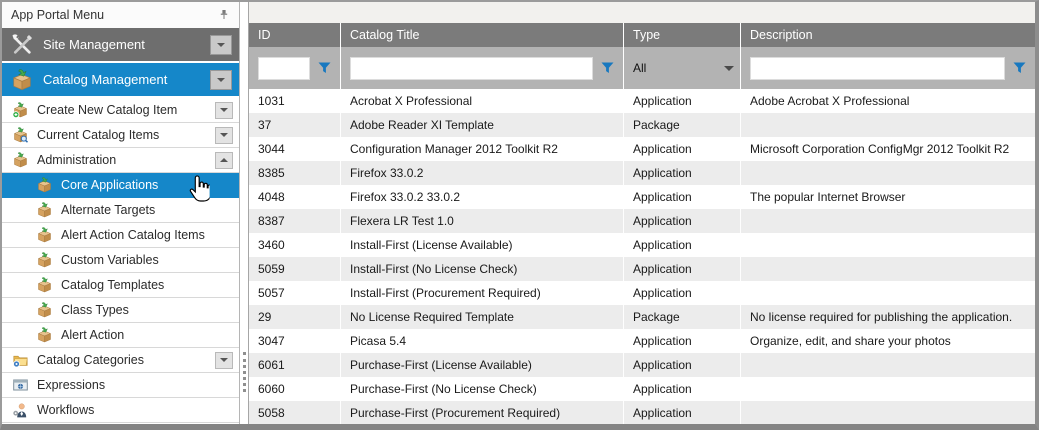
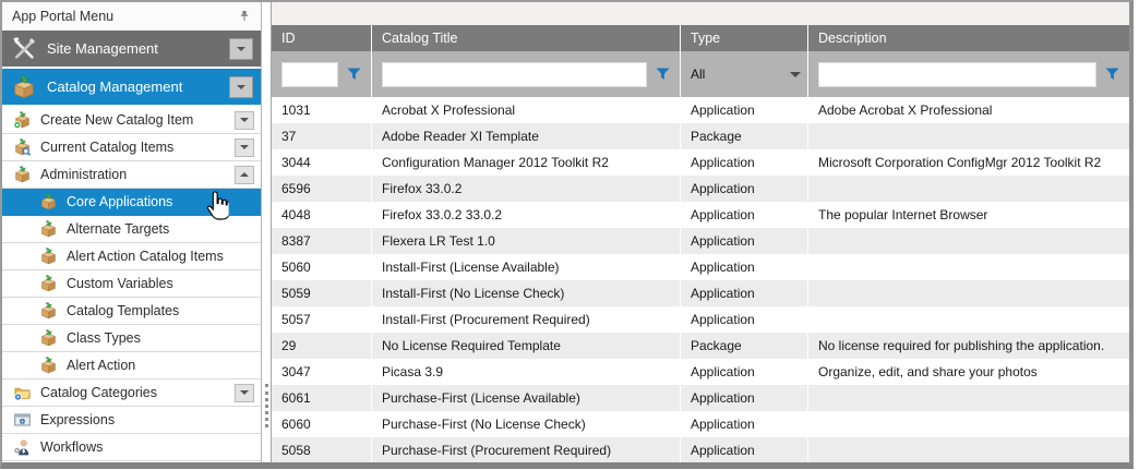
  App Portal Menu
  Site Management
  Catalog Management
  Create New Catalog Item
  Current Catalog Items
  Administration
  Core Applications
  Alternate Targets
  Alert Action Catalog Items
  Custom Variables
  Catalog Templates
  Class Types
  Alert Action
  Catalog Categories
  Expressions
  Workflows
  ID
  Catalog Title
  Type
  Description
  All
  1031
  Acrobat X Professional
  Application
  Adobe Acrobat X Professional
  37
  Adobe Reader XI Template
  Package
  3044
  Configuration Manager 2012 Toolkit R2
  Application
  Microsoft Corporation ConfigMgr 2012 Toolkit R2
- 8385
+ 6596
  Firefox 33.0.2
  Application
  4048
  Firefox 33.0.2 33.0.2
  Application
  The popular Internet Browser
  8387
  Flexera LR Test 1.0
  Application
- 3460
+ 5060
  Install-First (License Available)
  Application
  5059
  Install-First (No License Check)
  Application
  5057
  Install-First (Procurement Required)
  Application
  29
  No License Required Template
  Package
  No license required for publishing the application.
  3047
- Picasa 5.4
+ Picasa 3.9
  Application
  Organize, edit, and share your photos
  6061
  Purchase-First (License Available)
  Application
  6060
  Purchase-First (No License Check)
  Application
  5058
  Purchase-First (Procurement Required)
  Application
